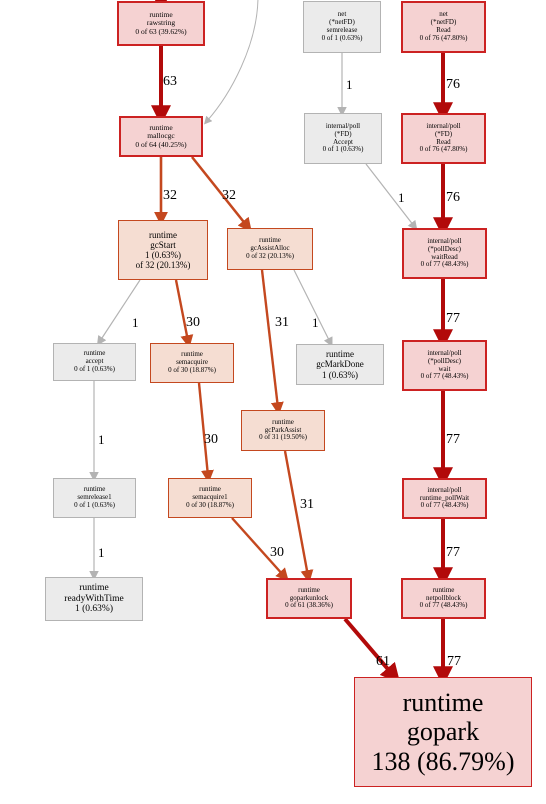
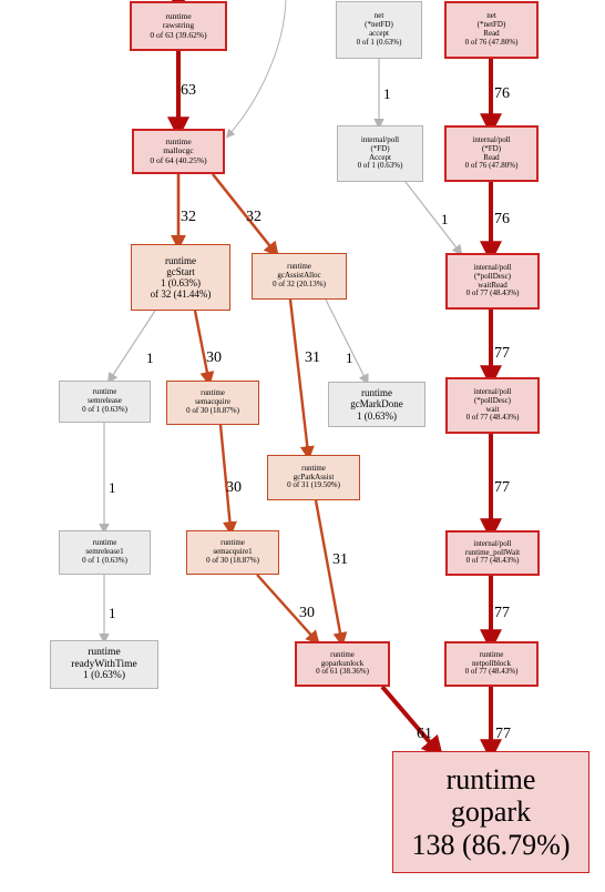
  runtime
  rawstring
  0 of 63 (39.62%)
  net
  (*netFD)
- semrelease
+ accept
  0 of 1 (0.63%)
  net
  (*netFD)
  Read
  0 of 76 (47.80%)
  runtime
  mallocgc
  0 of 64 (40.25%)
  internal/poll
  (*FD)
  Accept
  0 of 1 (0.63%)
  internal/poll
  (*FD)
  Read
  0 of 76 (47.80%)
  runtime
  gcStart
  1 (0.63%)
- of 32 (20.13%)
+ of 32 (41.44%)
  runtime
  gcAssistAlloc
  internal/poll
  (*pollDesc)
  waitRead
  0 of 77 (48.43%)
  runtime
- accept
+ semrelease
  0 of 1 (0.63%)
  runtime
  semacquire
  0 of 30 (18.87%)
  runtime
  gcMarkDone
  1 (0.63%)
  internal/poll
  (*pollDesc)
  wait
  0 of 77 (48.43%)
  runtime
  gcParkAssist
  0 of 31 (19.50%)
  runtime
  semrelease1
  0 of 1 (0.63%)
  runtime
  semacquire1
  0 of 30 (18.87%)
  internal/poll
  runtime_pollWait
  0 of 77 (48.43%)
  runtime
  readyWithTime
  1 (0.63%)
  runtime
  goparkunlock
  0 of 61 (38.36%)
  runtime
  netpollblock
  0 of 77 (48.43%)
  runtime
  gopark
  138 (86.79%)
  63
  1
  76
  32
  32
  1
  76
  1
  30
  31
  1
  77
  1
  30
  77
  31
  1
  30
  77
  61
  77
